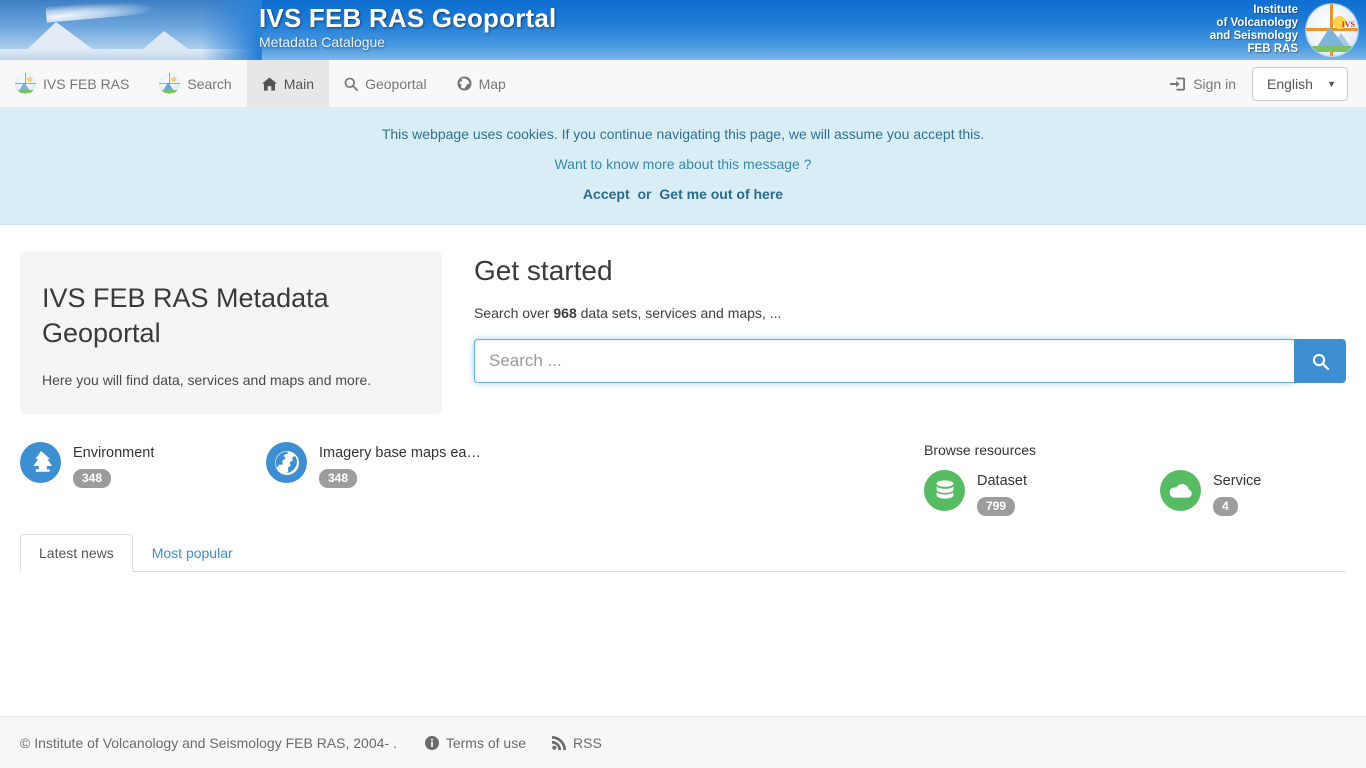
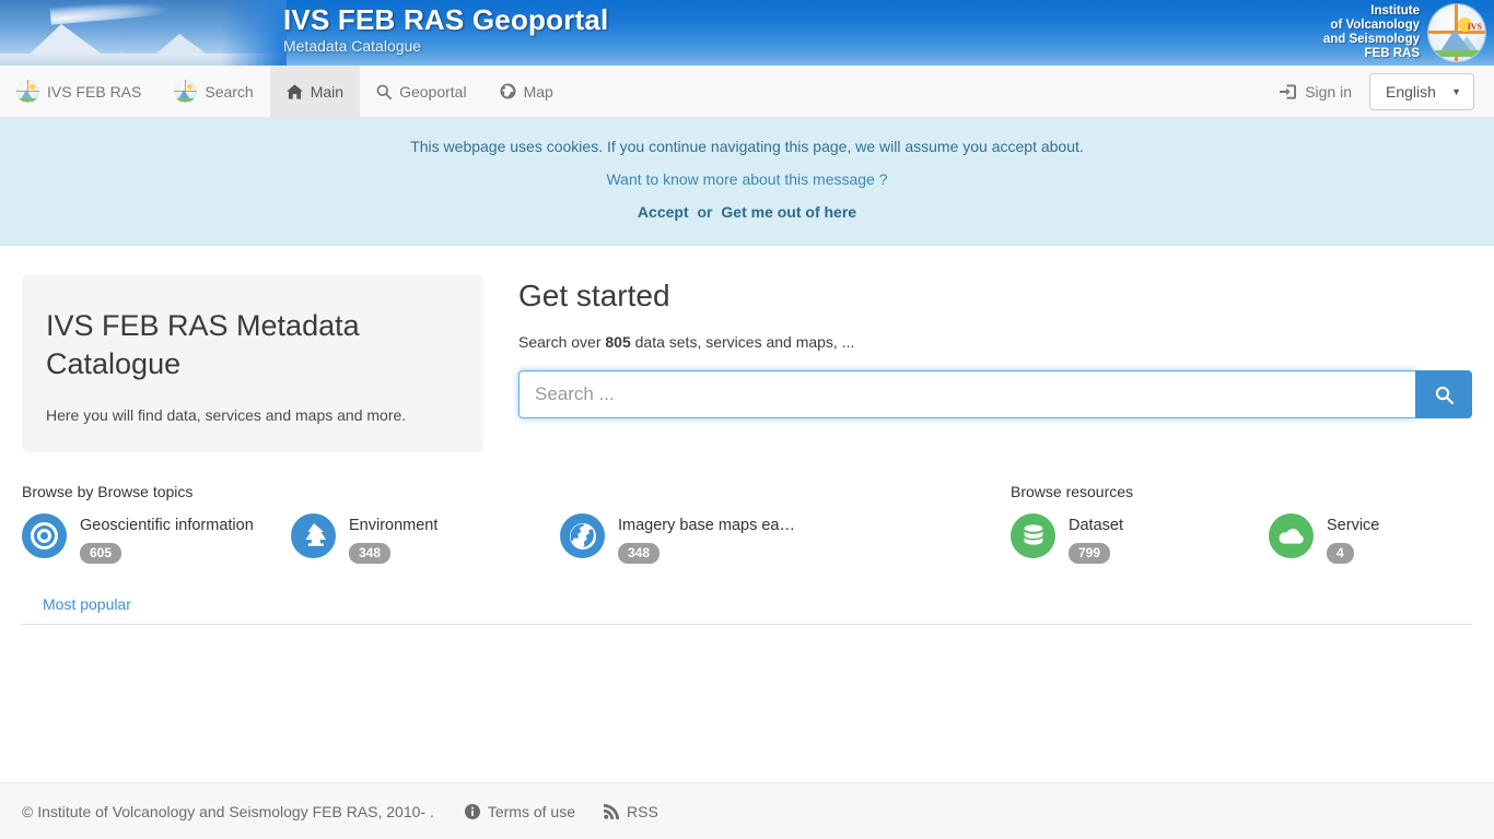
  IVS FEB RAS Geoportal
  Metadata Catalogue
  Institute
  of Volcanology
  and Seismology
  FEB RAS
  IVS
  IVS FEB RAS
  Search
  Main
  Geoportal
  Map
  Sign in
  English
  ▼
- This webpage uses cookies. If you continue navigating this page, we will assume you accept this.
+ This webpage uses cookies. If you continue navigating this page, we will assume you accept about.
  Want to know more about this message ?
  Accept or Get me out of here
- IVS FEB RAS Metadata Geoportal
+ IVS FEB RAS Metadata Catalogue
  Here you will find data, services and maps and more.
  Get started
- Search over 968 data sets, services and maps, ...
+ Search over 805 data sets, services and maps, ...
  Search ...
+ Browse by Browse topics
+ Geoscientific information
+ 605
  Environment
  348
  Imagery base maps eart
  348
  Browse resources
  Dataset
  799
  Service
  4
- Latest news
  Most popular
- © Institute of Volcanology and Seismology FEB RAS, 2004- .
+ © Institute of Volcanology and Seismology FEB RAS, 2010- .
  Terms of use
  RSS
